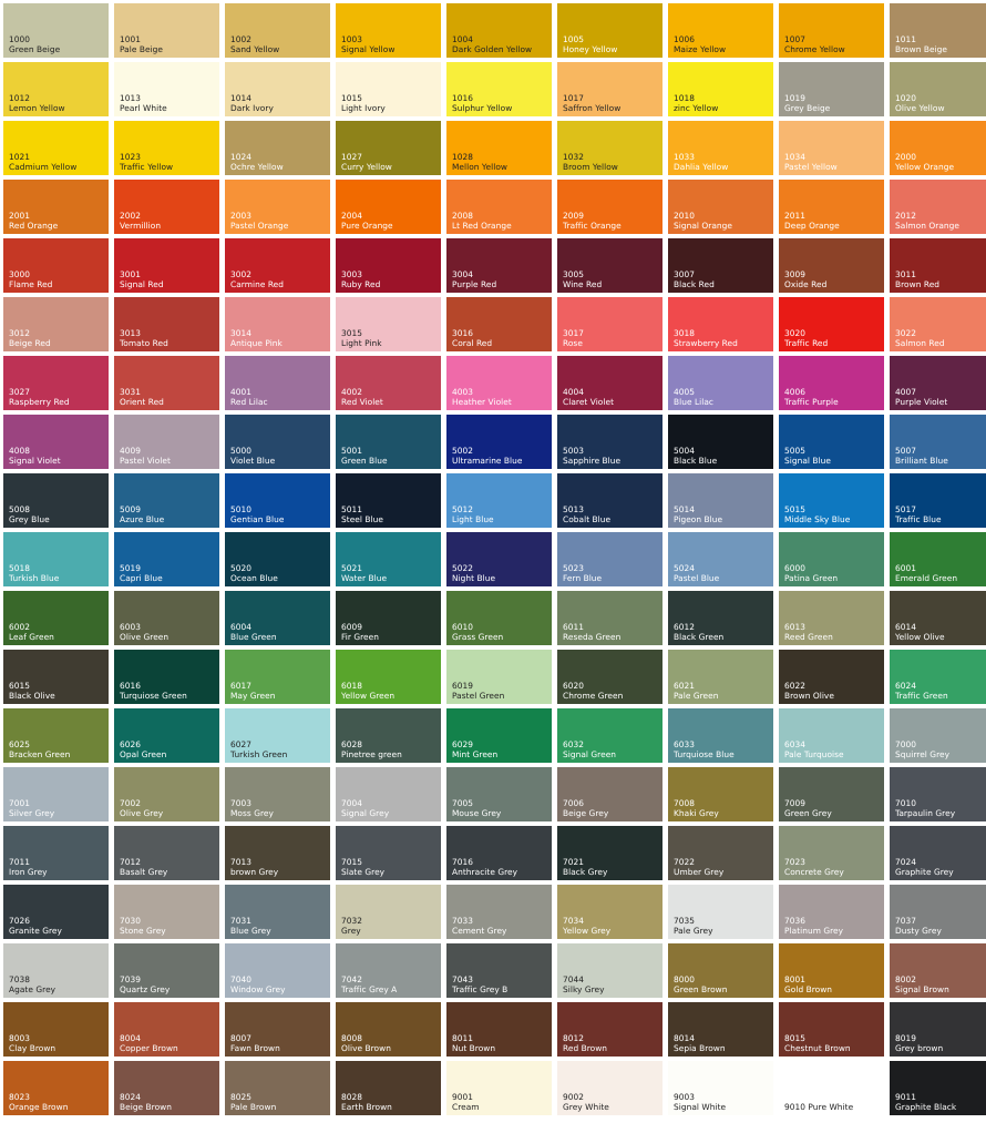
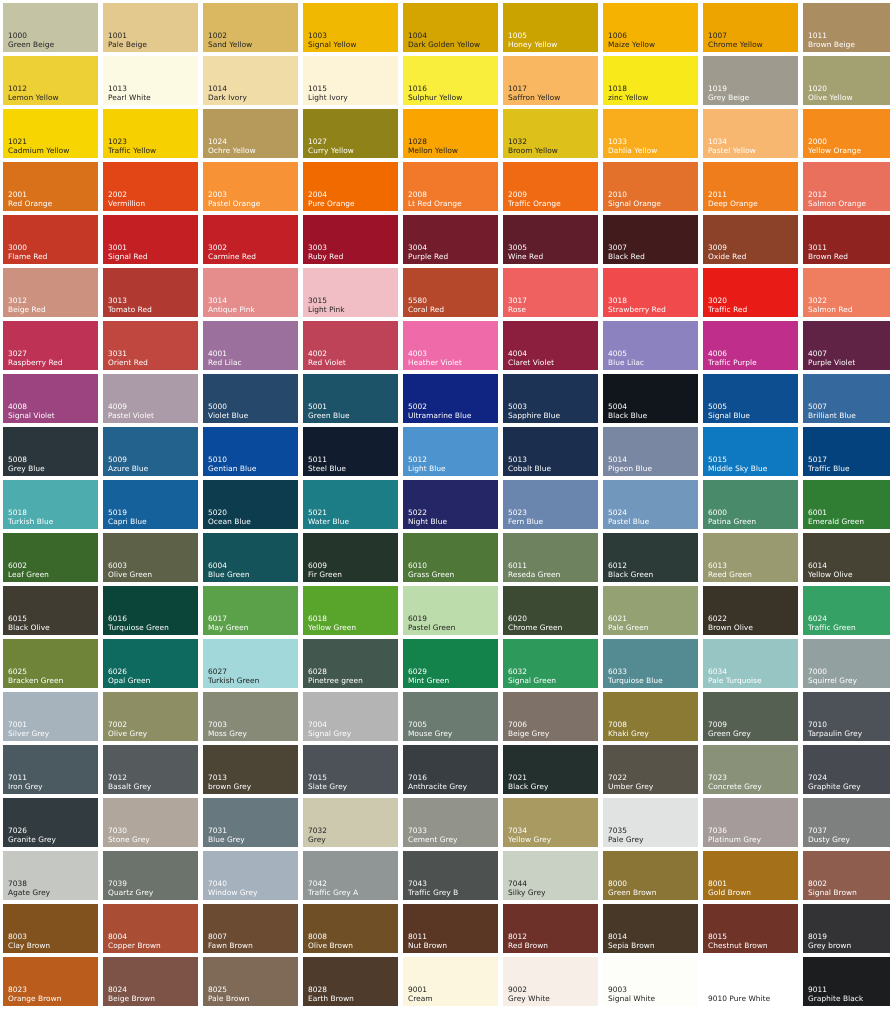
  1000
  Green Beige
  1001
  Pale Beige
  1002
  Sand Yellow
  1003
  Signal Yellow
  1004
  Dark Golden Yellow
  1005
  Honey Yellow
  1006
  Maize Yellow
  1007
  Chrome Yellow
  1011
  Brown Beige
  1012
  Lemon Yellow
  1013
  Pearl White
  1014
  Dark Ivory
  1015
  Light Ivory
  1016
  Sulphur Yellow
  1017
  Saffron Yellow
  1018
  zinc Yellow
  1019
  Grey Beige
  1020
  Olive Yellow
  1021
  Cadmium Yellow
  1023
  Traffic Yellow
  1024
  Ochre Yellow
  1027
  Curry Yellow
  1028
  Mellon Yellow
  1032
  Broom Yellow
  1033
  Dahlia Yellow
  1034
  Pastel Yellow
  2000
  Yellow Orange
  2001
  Red Orange
  2002
  Vermillion
  2003
  Pastel Orange
  2004
  Pure Orange
  2008
  Lt Red Orange
  2009
  Traffic Orange
  2010
  Signal Orange
  2011
  Deep Orange
  2012
  Salmon Orange
  3000
  Flame Red
  3001
  Signal Red
  3002
  Carmine Red
  3003
  Ruby Red
  3004
  Purple Red
  3005
  Wine Red
  3007
  Black Red
  3009
  Oxide Red
  3011
  Brown Red
  3012
  Beige Red
  3013
  Tomato Red
  3014
  Antique Pink
  3015
  Light Pink
- 3016
+ 5580
  Coral Red
  3017
  Rose
  3018
  Strawberry Red
  3020
  Traffic Red
  3022
  Salmon Red
  3027
  Raspberry Red
  3031
  Orient Red
  4001
  Red Lilac
  4002
  Red Violet
  4003
  Heather Violet
  4004
  Claret Violet
  4005
  Blue Lilac
  4006
  Traffic Purple
  4007
  Purple Violet
  4008
  Signal Violet
  4009
  Pastel Violet
  5000
  Violet Blue
  5001
  Green Blue
  5002
  Ultramarine Blue
  5003
  Sapphire Blue
  5004
  Black Blue
  5005
  Signal Blue
  5007
  Brilliant Blue
  5008
  Grey Blue
  5009
  Azure Blue
  5010
  Gentian Blue
  5011
  Steel Blue
  5012
  Light Blue
  5013
  Cobalt Blue
  5014
  Pigeon Blue
  5015
  Middle Sky Blue
  5017
  Traffic Blue
  5018
  Turkish Blue
  5019
  Capri Blue
  5020
  Ocean Blue
  5021
  Water Blue
  5022
  Night Blue
  5023
  Fern Blue
  5024
  Pastel Blue
  6000
  Patina Green
  6001
  Emerald Green
  6002
  Leaf Green
  6003
  Olive Green
  6004
  Blue Green
  6009
  Fir Green
  6010
  Grass Green
  6011
  Reseda Green
  6012
  Black Green
  6013
  Reed Green
  6014
  Yellow Olive
  6015
  Black Olive
  6016
  Turquiose Green
  6017
  May Green
  6018
  Yellow Green
  6019
  Pastel Green
  6020
  Chrome Green
  6021
  Pale Green
  6022
  Brown Olive
  6024
  Traffic Green
  6025
  Bracken Green
  6026
  Opal Green
  6027
  Turkish Green
  6028
  Pinetree green
  6029
  Mint Green
  6032
  Signal Green
  6033
  Turquiose Blue
  6034
  Pale Turquoise
  7000
  Squirrel Grey
  7001
  Silver Grey
  7002
  Olive Grey
  7003
  Moss Grey
  7004
  Signal Grey
  7005
  Mouse Grey
  7006
  Beige Grey
  7008
  Khaki Grey
  7009
  Green Grey
  7010
  Tarpaulin Grey
  7011
  Iron Grey
  7012
  Basalt Grey
  7013
  brown Grey
  7015
  Slate Grey
  7016
  Anthracite Grey
  7021
  Black Grey
  7022
  Umber Grey
  7023
  Concrete Grey
  7024
  Graphite Grey
  7026
  Granite Grey
  7030
  Stone Grey
  7031
  Blue Grey
  7032
  Grey
  7033
  Cement Grey
  7034
  Yellow Grey
  7035
  Pale Grey
  7036
  Platinum Grey
  7037
  Dusty Grey
  7038
  Agate Grey
  7039
  Quartz Grey
  7040
  Window Grey
  7042
  Traffic Grey A
  7043
  Traffic Grey B
  7044
  Silky Grey
  8000
  Green Brown
  8001
  Gold Brown
  8002
  Signal Brown
  8003
  Clay Brown
  8004
  Copper Brown
  8007
  Fawn Brown
  8008
  Olive Brown
  8011
  Nut Brown
  8012
  Red Brown
  8014
  Sepia Brown
  8015
  Chestnut Brown
  8019
  Grey brown
  8023
  Orange Brown
  8024
  Beige Brown
  8025
  Pale Brown
  8028
  Earth Brown
  9001
  Cream
  9002
  Grey White
  9003
  Signal White
  9010 Pure White
  9011
  Graphite Black
